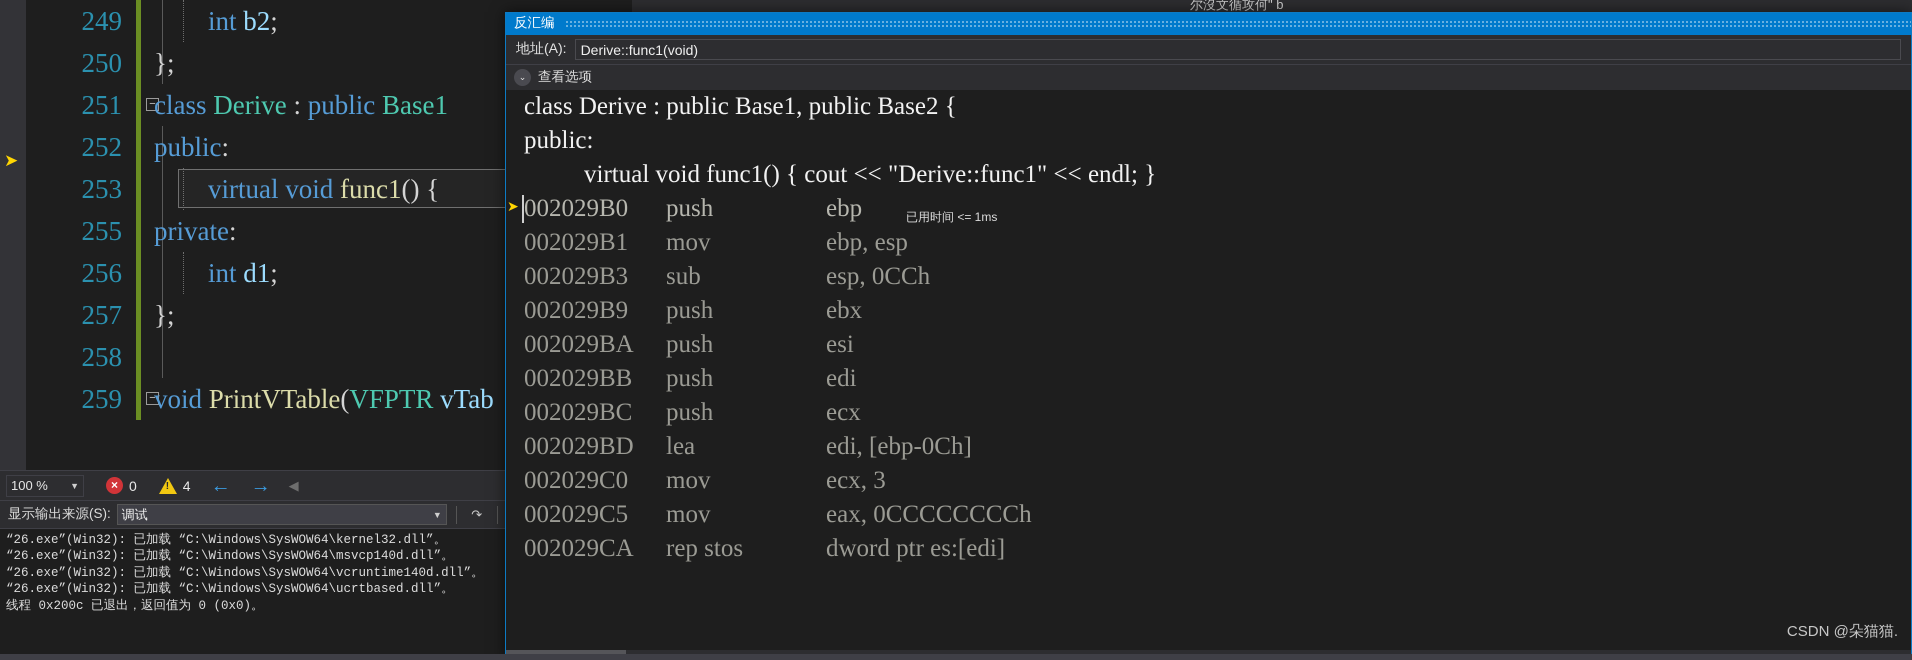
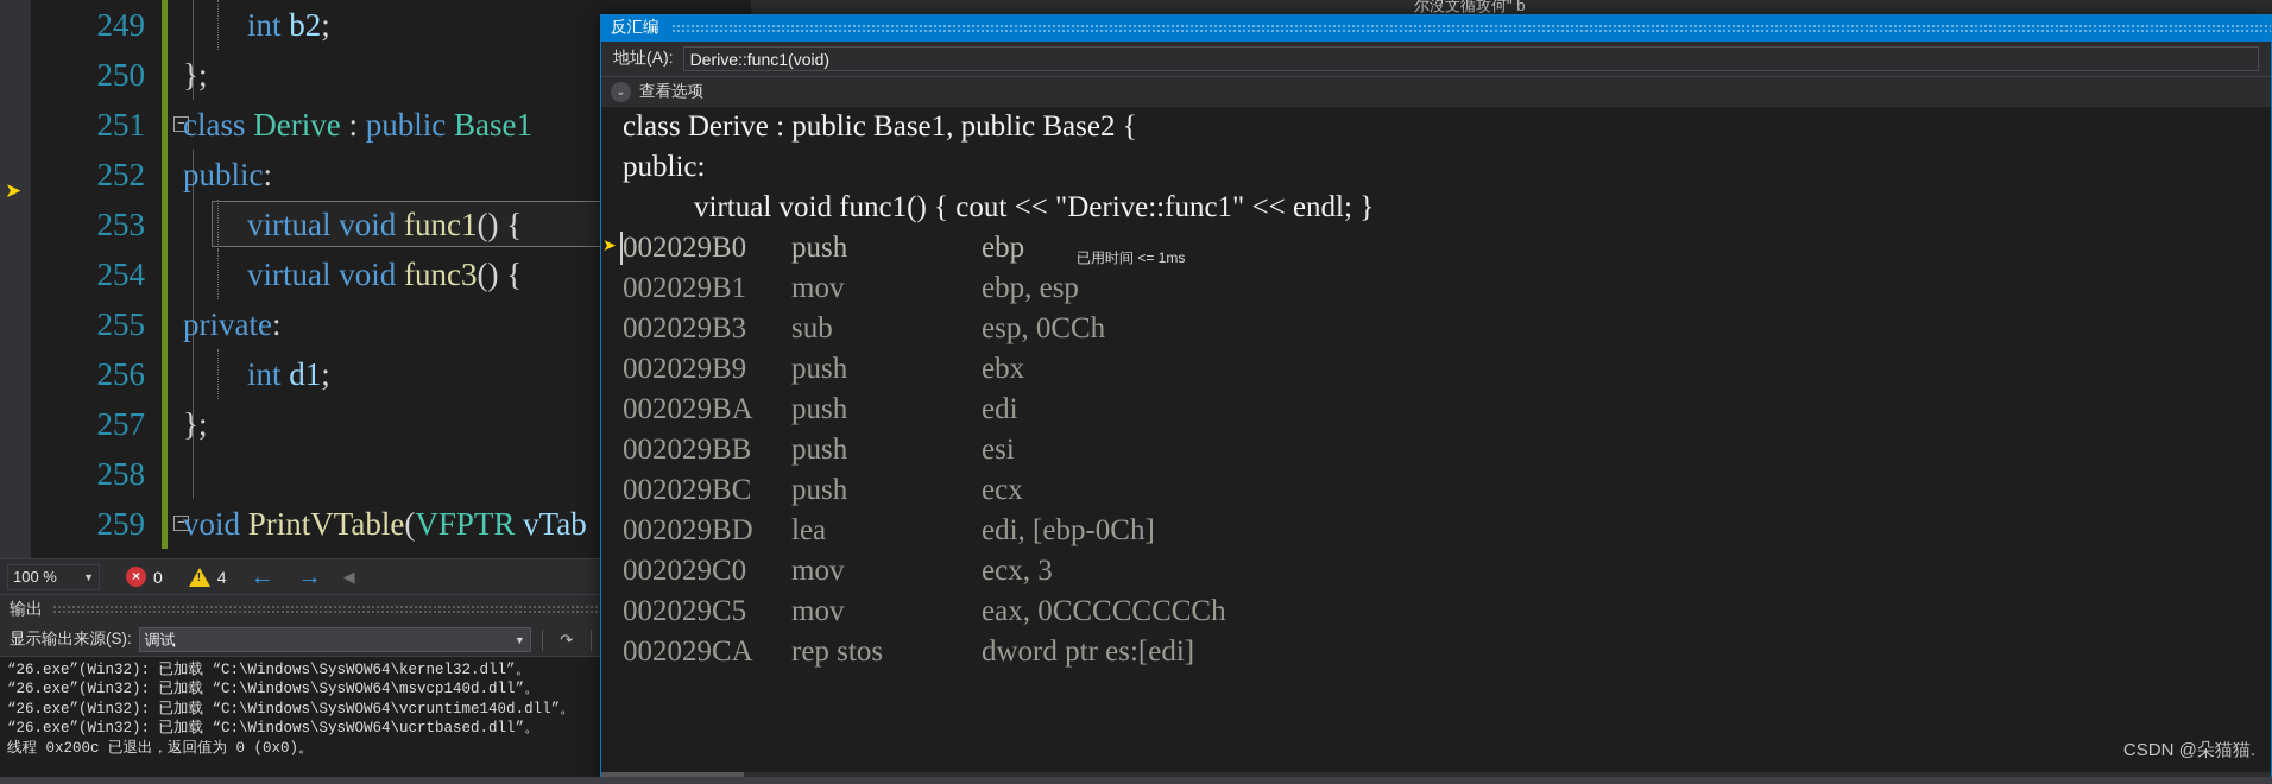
  尔沒文循攻何" b
  249
  int b2;
  250
  };
  251
  −
  class Derive : public Base1
  252
  public:
  253
  virtual void func1() {
+ 254
+ virtual void func3() {
  255
  private:
  256
  int d1;
  257
  };
  258
  259
  −
  void PrintVTable(VFPTR vTab
  100 %
  ▼
  ×
  0
  4
  ←
  →
  ◀
+ 输出
  显示输出来源(S):
  调试
  ▼
  ↷
  “26.exe”(Win32): 已加载 “C:\Windows\SysWOW64\kernel32.dll”。
  “26.exe”(Win32): 已加载 “C:\Windows\SysWOW64\msvcp140d.dll”。
  “26.exe”(Win32): 已加载 “C:\Windows\SysWOW64\vcruntime140d.dll”。
  “26.exe”(Win32): 已加载 “C:\Windows\SysWOW64\ucrtbased.dll”。
  线程 0x200c 已退出，返回值为 0 (0x0)。
  反汇编
  地址(A):
  Derive::func1(void)
  ⌄
  查看选项
  class Derive : public Base1, public Base2 {
  public:
  virtual void func1() { cout << "Derive::func1" << endl; }
  ➤
  002029B0
  push
  ebp
  已用时间 <= 1ms
  002029B1
  mov
  ebp, esp
  002029B3
  sub
  esp, 0CCh
  002029B9
  push
  ebx
  002029BA
  push
- esi
+ edi
  002029BB
  push
- edi
+ esi
  002029BC
  push
  ecx
  002029BD
  lea
  edi, [ebp-0Ch]
  002029C0
  mov
  ecx, 3
  002029C5
  mov
  eax, 0CCCCCCCCh
  002029CA
  rep stos
  dword ptr es:[edi]
  CSDN @朵猫猫.
